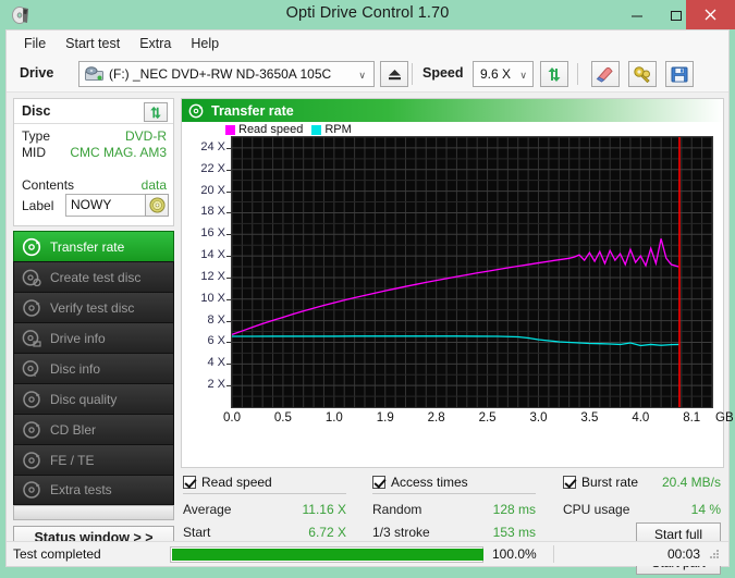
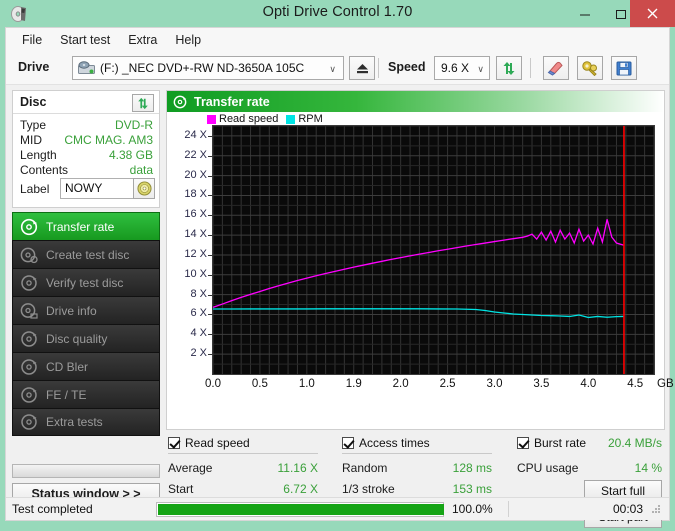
  Opti Drive Control 1.70
  File
  Start test
  Extra
  Help
  Drive
  (F:) _NEC DVD+-RW ND-3650A 105C
  ∨
  Speed
  9.6 X
  ∨
  Disc
  Type
  DVD-R
  MID
  CMC MAG. AM3
+ Length
+ 4.38 GB
  Contents
  data
  Label
  NOWY
  Transfer rate
  Create test disc
  Verify test disc
  Drive info
- i
- Disc info
  Disc quality
  CD Bler
  FE / TE
  Extra tests
  Status window > >
  Transfer rate
  Read speed
  RPM
  2 X
  4 X
  6 X
  8 X
  10 X
  12 X
  14 X
  16 X
  18 X
  20 X
  22 X
  24 X
  0.0
  0.5
  1.0
  1.9
- 2.8
+ 2.0
  2.5
  3.0
  3.5
  4.0
- 8.1
+ 4.5
  GB
  Read speed
  Average
  11.16 X
  Start
  6.72 X
  Access times
  Random
  128 ms
  1/3 stroke
  153 ms
  Burst rate
  20.4 MB/s
  CPU usage
  14 %
  Start full
  Test completed
  100.0%
  00:03
